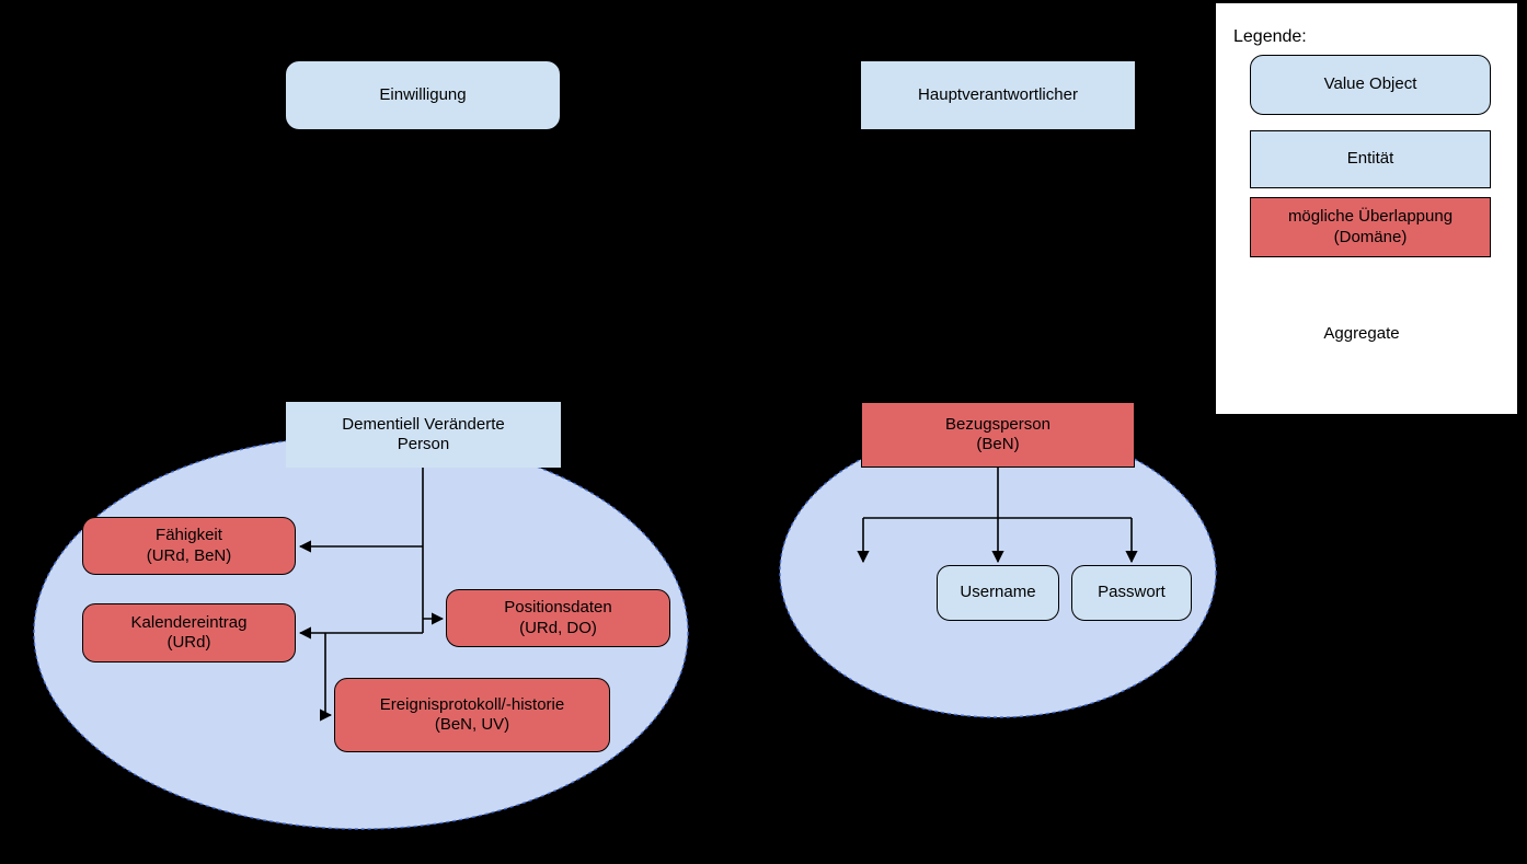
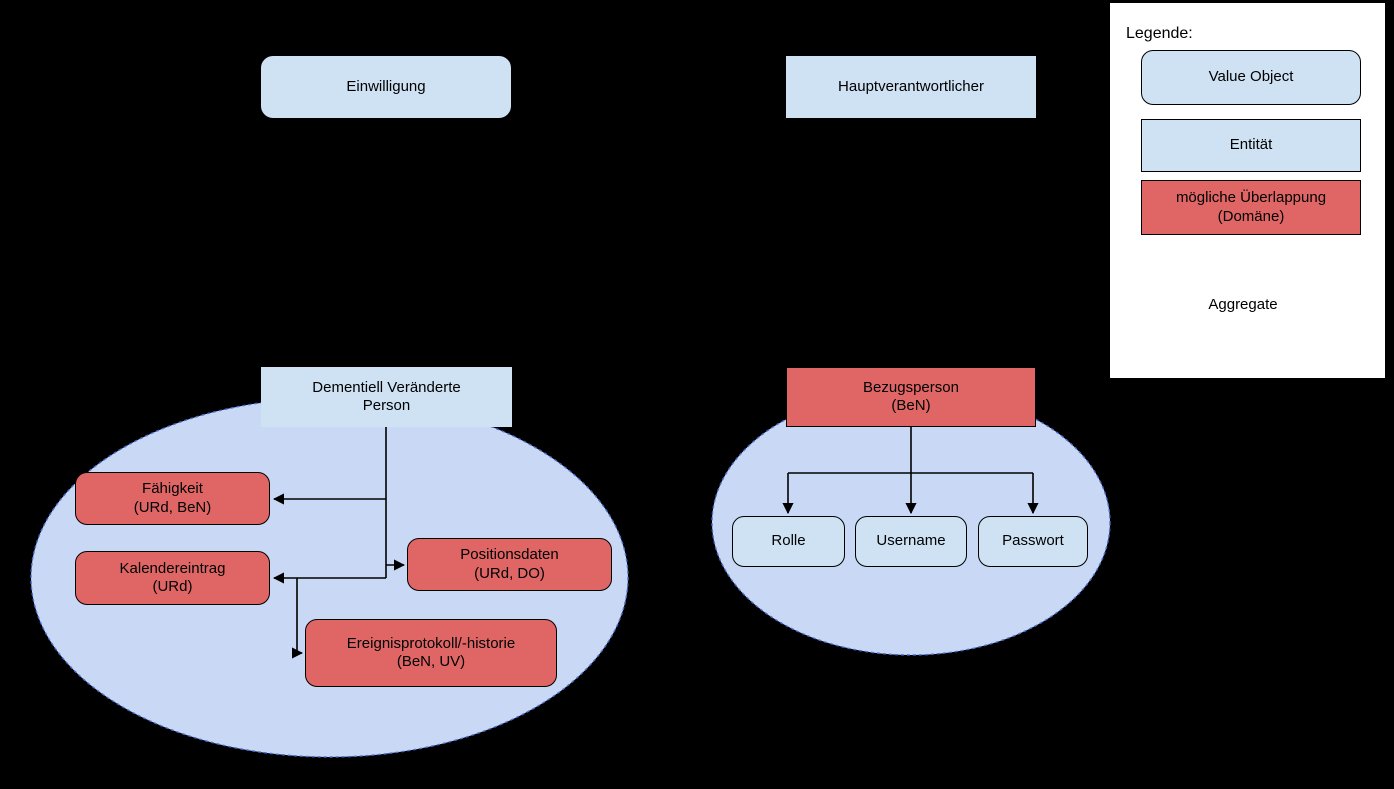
  Einwilligung
  Hauptverantwortlicher
  Dementiell Veränderte
  Person
  Fähigkeit
  (URd, BeN)
  Kalendereintrag
  (URd)
  Positionsdaten
  (URd, DO)
  Ereignisprotokoll/-historie
  (BeN, UV)
  Bezugsperson
  (BeN)
+ Rolle
  Username
  Passwort
  Legende:
  Value Object
  Entität
  mögliche Überlappung
  (Domäne)
  Aggregate
